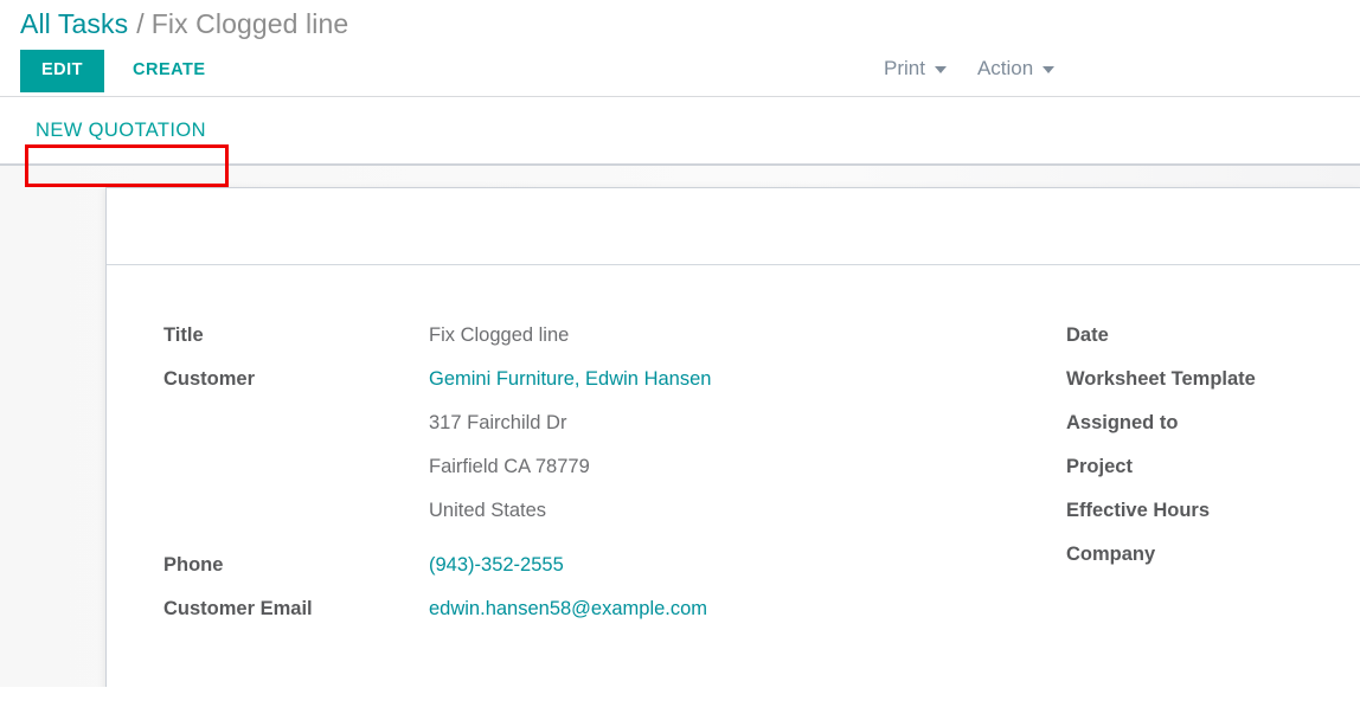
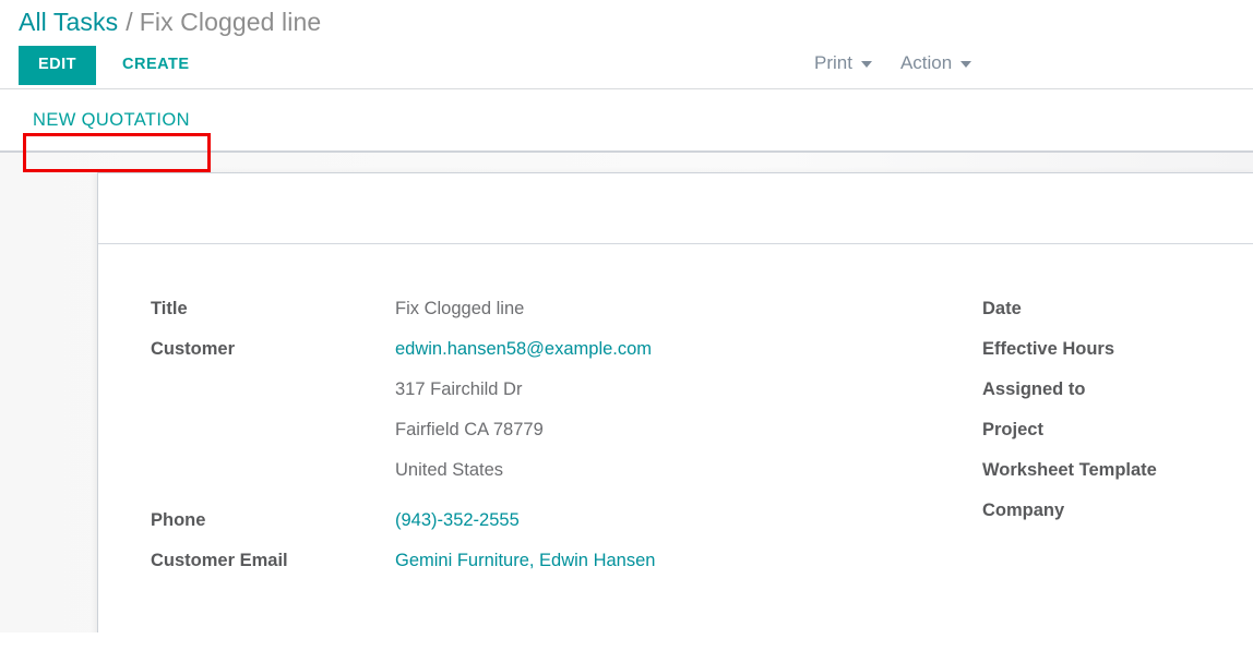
  All Tasks / Fix Clogged line
  EDIT
  CREATE
  Print
  Action
  NEW QUOTATION
  Title
  Fix Clogged line
  Customer
- Gemini Furniture, Edwin Hansen
+ edwin.hansen58@example.com
  317 Fairchild Dr
  Fairfield CA 78779
  United States
  Phone
  (943)-352-2555
  Customer Email
- edwin.hansen58@example.com
+ Gemini Furniture, Edwin Hansen
  Date
- Worksheet Template
+ Effective Hours
  Assigned to
  Project
- Effective Hours
+ Worksheet Template
  Company
